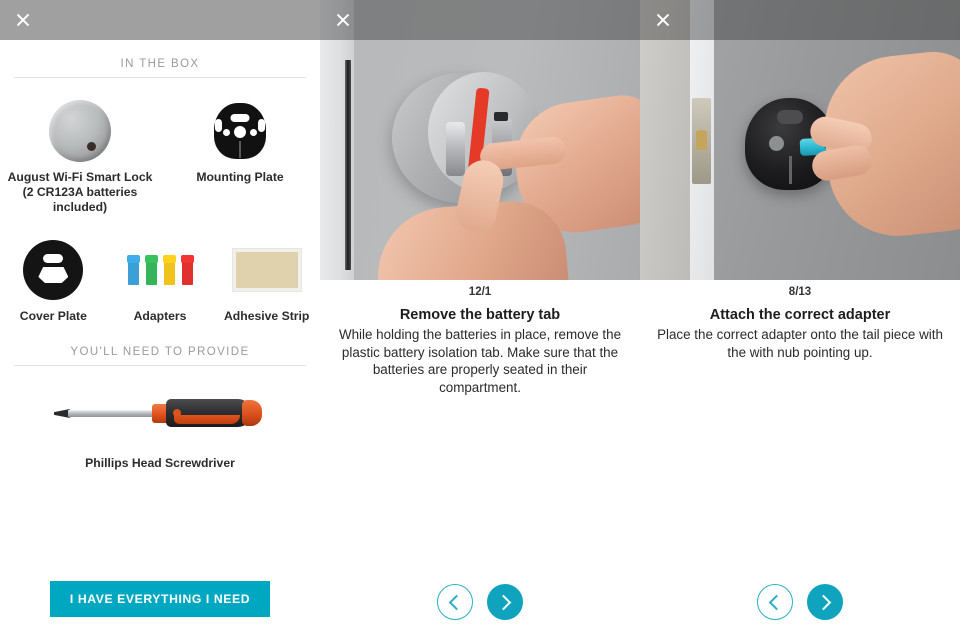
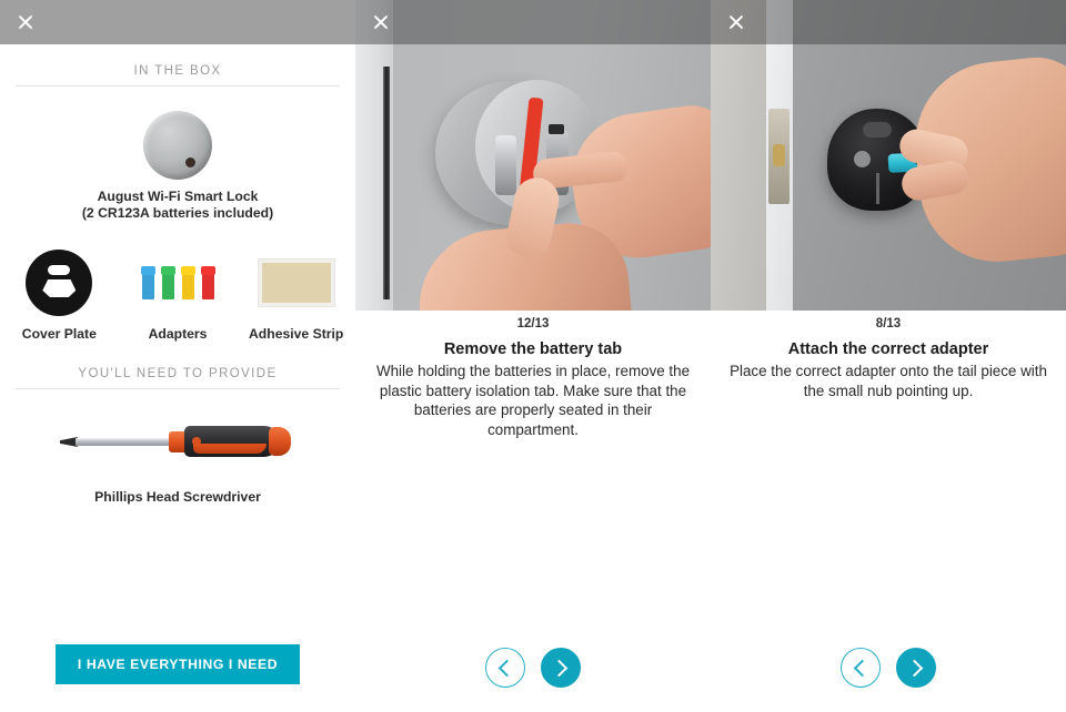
  IN THE BOX
  August Wi-Fi Smart Lock
  (2 CR123A batteries included)
- Mounting Plate
  Cover Plate
  Adapters
  Adhesive Strip
  YOU'LL NEED TO PROVIDE
  Phillips Head Screwdriver
  I HAVE EVERYTHING I NEED
- 12/1
+ 12/13
  Remove the battery tab
  While holding the batteries in place, remove the plastic battery isolation tab. Make sure that the batteries are properly seated in their compartment.
  8/13
  Attach the correct adapter
- Place the correct adapter onto the tail piece with the with nub pointing up.
+ Place the correct adapter onto the tail piece with the small nub pointing up.
